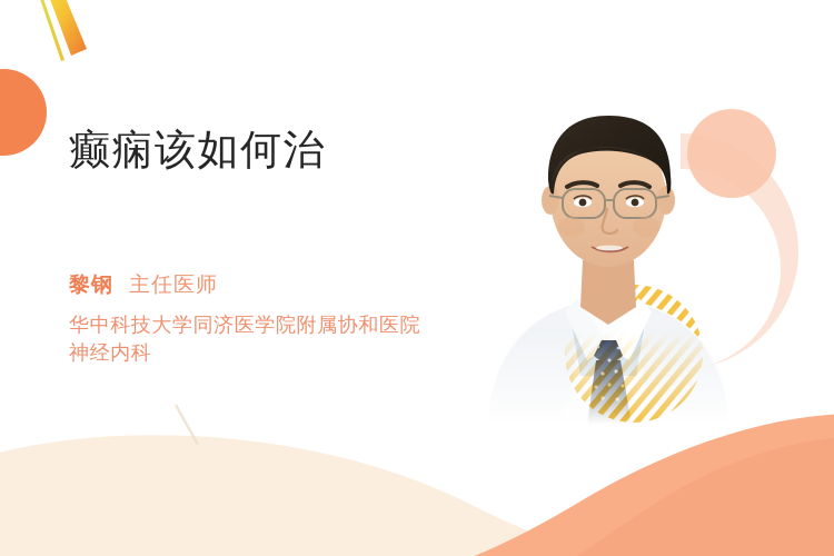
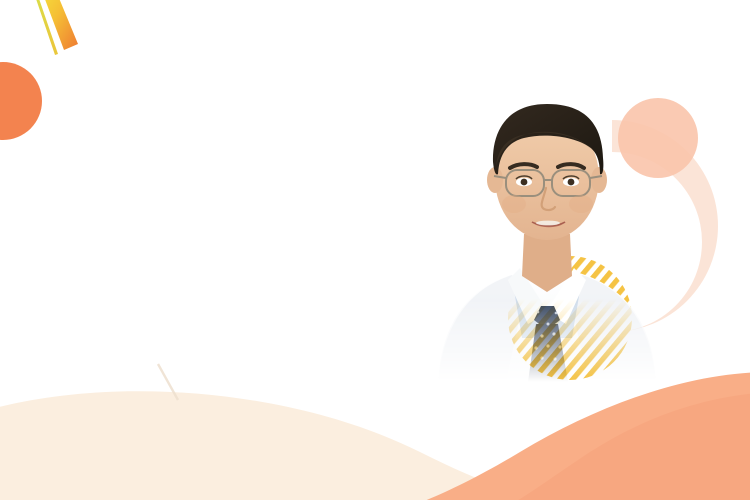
- 癫痫该如何治
- 黎钢 主任医师
- 华中科技大学同济医学院附属协和医院
- 神经内科
